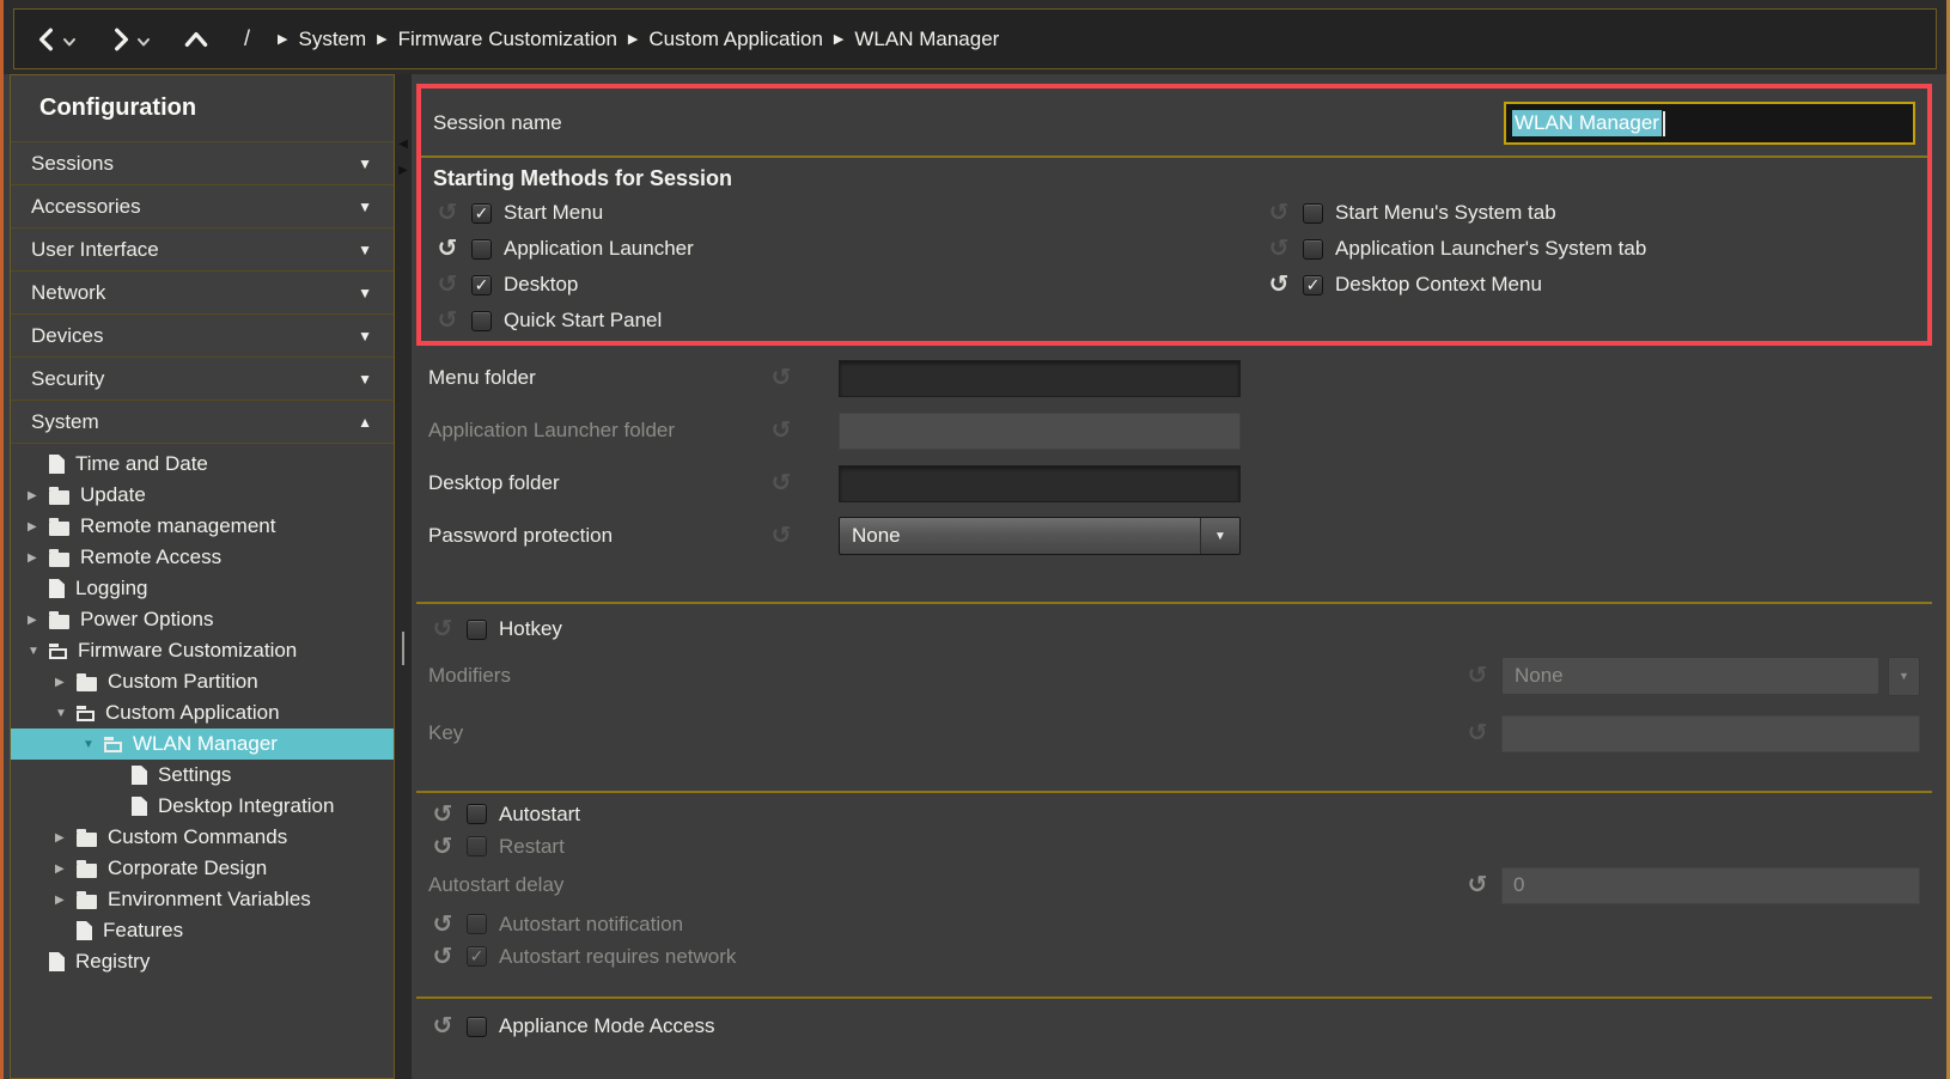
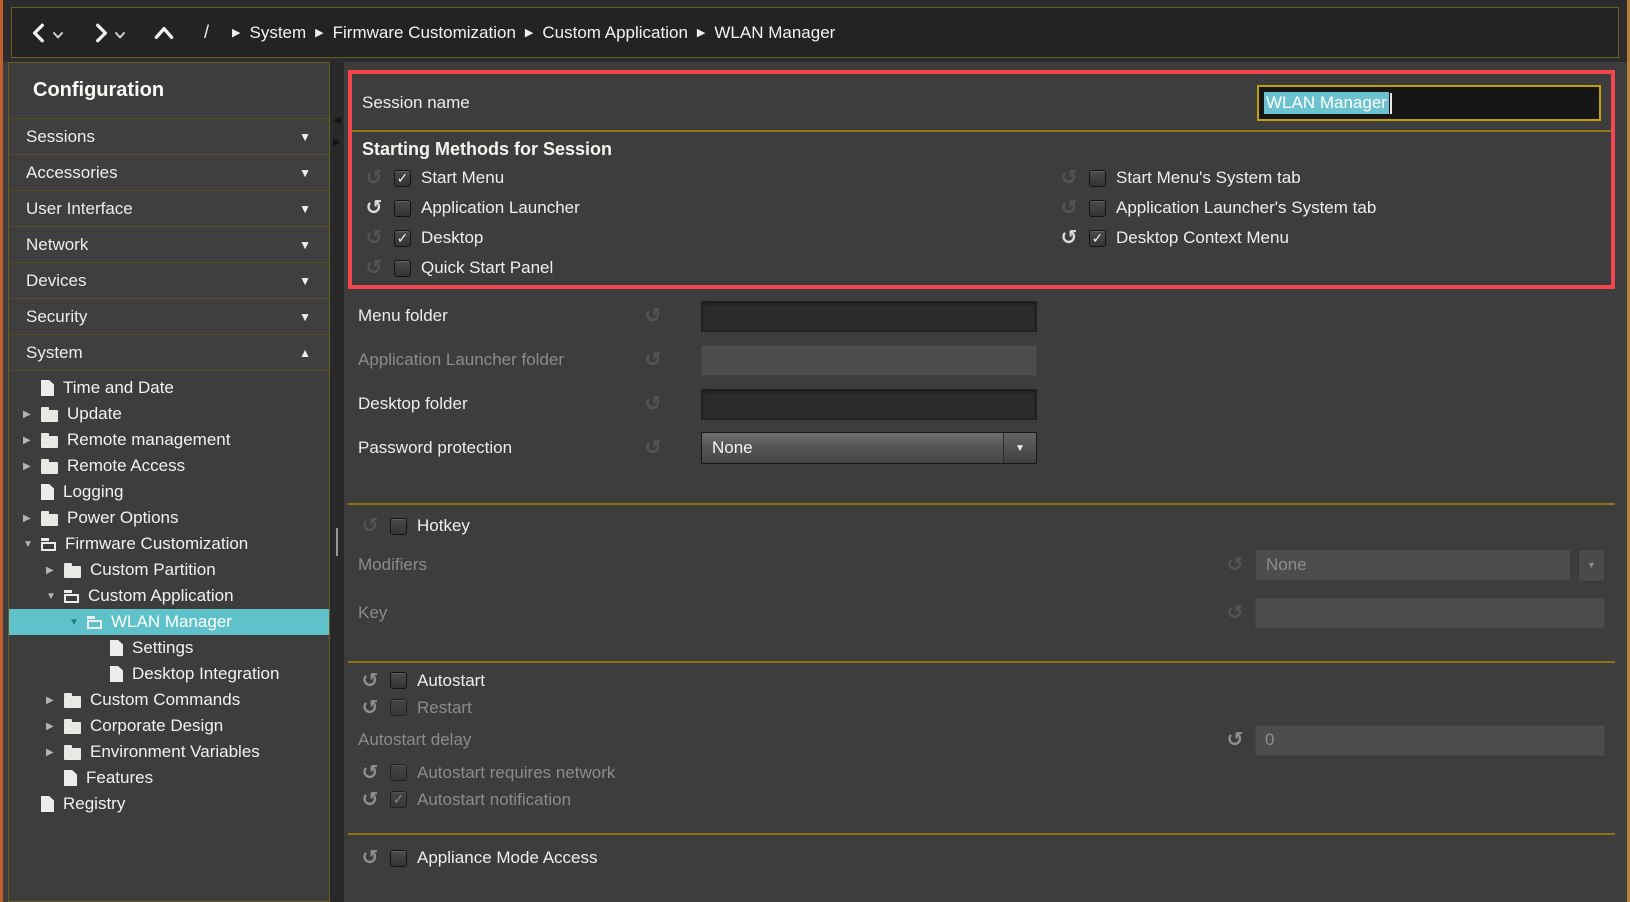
  /
  ▶
  System
  ▶
  Firmware Customization
  ▶
  Custom Application
  ▶
  WLAN Manager
  Configuration
  Sessions
  ▼
  Accessories
  ▼
  User Interface
  ▼
  Network
  ▼
  Devices
  ▼
  Security
  ▼
  System
  ▲
  Time and Date
  ▶
  Update
  ▶
  Remote management
  ▶
  Remote Access
  Logging
  ▶
  Power Options
  ▼
  Firmware Customization
  ▶
  Custom Partition
  ▼
  Custom Application
  ▼
  WLAN Manager
  Settings
  Desktop Integration
  ▶
  Custom Commands
  ▶
  Corporate Design
  ▶
  Environment Variables
  Features
  Registry
  Session name
  WLAN Manager
  Starting Methods for Session
  ✓
  Start Menu
  ↺
  Application Launcher
  ✓
  Desktop
  Quick Start Panel
  Start Menu's System tab
  Application Launcher's System tab
  ↺
  ✓
  Desktop Context Menu
  Menu folder
  Application Launcher folder
  Desktop folder
  Password protection
  None
  ▼
  Hotkey
  Modifiers
  None
  ▼
  Key
  ↺
  Autostart
  ↺
  Restart
  Autostart delay
  ↺
  0
  ↺
- Autostart notification
+ Autostart requires network
  ↺
  ✓
- Autostart requires network
+ Autostart notification
  ↺
  Appliance Mode Access
